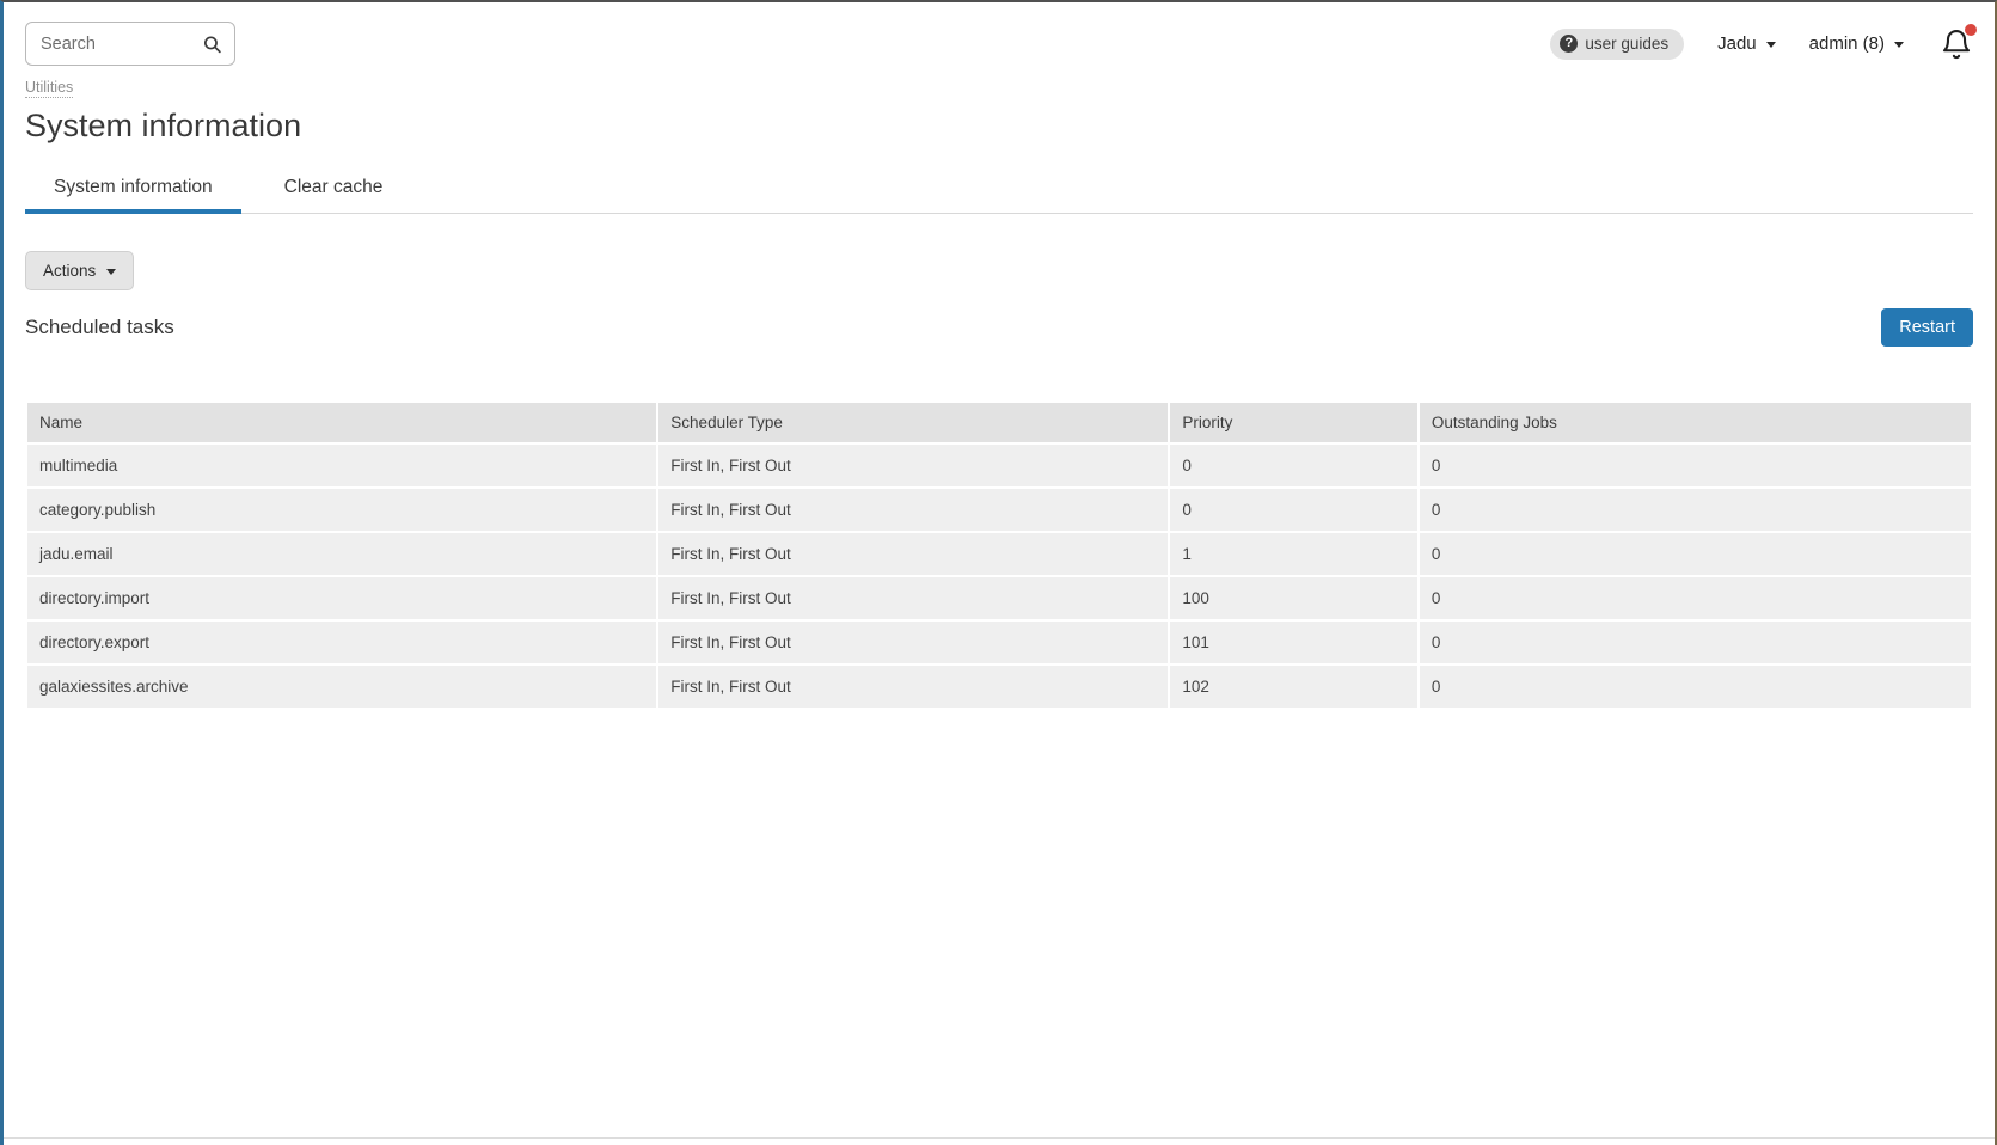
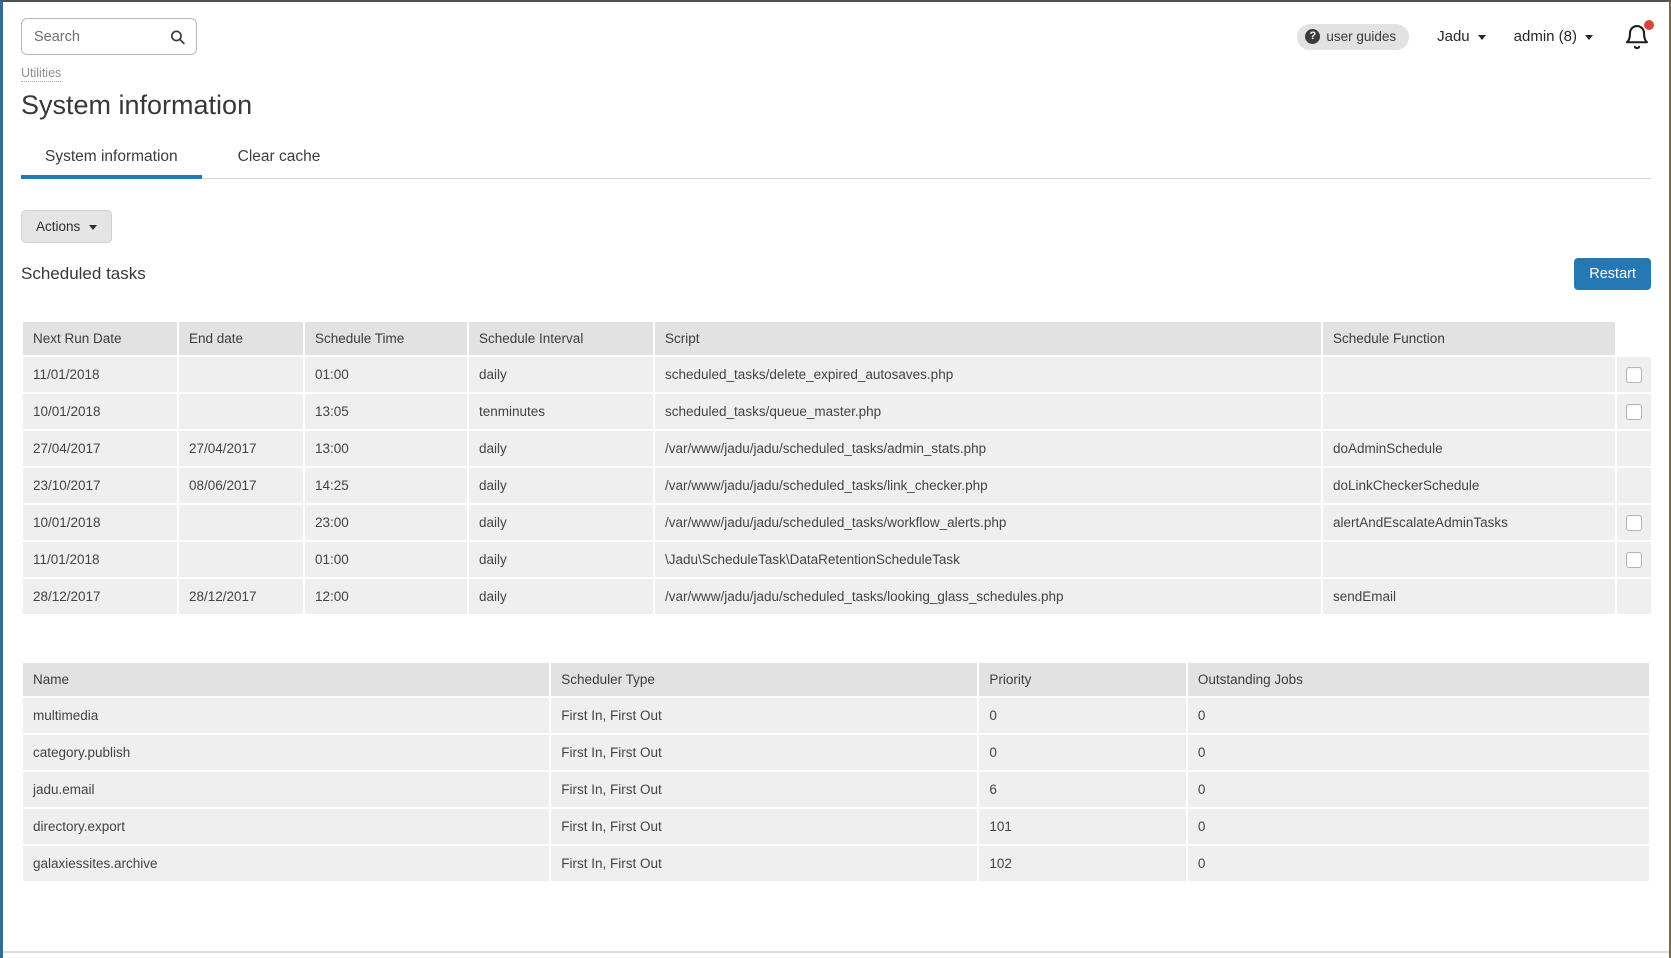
  Search
  ?
  user guides
  Jadu
  admin (8)
  Utilities
  System information
  System information
  Clear cache
  Actions
  Scheduled tasks
  Restart
+ Next Run Date	End date	Schedule Time	Schedule Interval	Script	Schedule Function
+ 11/01/2018		01:00	daily	scheduled_tasks/delete_expired_autosaves.php
+ 10/01/2018		13:05	tenminutes	scheduled_tasks/queue_master.php
+ 27/04/2017	27/04/2017	13:00	daily	/var/www/jadu/jadu/scheduled_tasks/admin_stats.php	doAdminSchedule
+ 23/10/2017	08/06/2017	14:25	daily	/var/www/jadu/jadu/scheduled_tasks/link_checker.php	doLinkCheckerSchedule
+ 10/01/2018		23:00	daily	/var/www/jadu/jadu/scheduled_tasks/workflow_alerts.php	alertAndEscalateAdminTasks
+ 11/01/2018		01:00	daily	\Jadu\ScheduleTask\DataRetentionScheduleTask
+ 28/12/2017	28/12/2017	12:00	daily	/var/www/jadu/jadu/scheduled_tasks/looking_glass_schedules.php	sendEmail
  Name	Scheduler Type	Priority	Outstanding Jobs
  multimedia	First In, First Out	0	0
  category.publish	First In, First Out	0	0
- jadu.email	First In, First Out	1	0
+ jadu.email	First In, First Out	6	0
- directory.import	First In, First Out	100	0
  directory.export	First In, First Out	101	0
  galaxiessites.archive	First In, First Out	102	0
